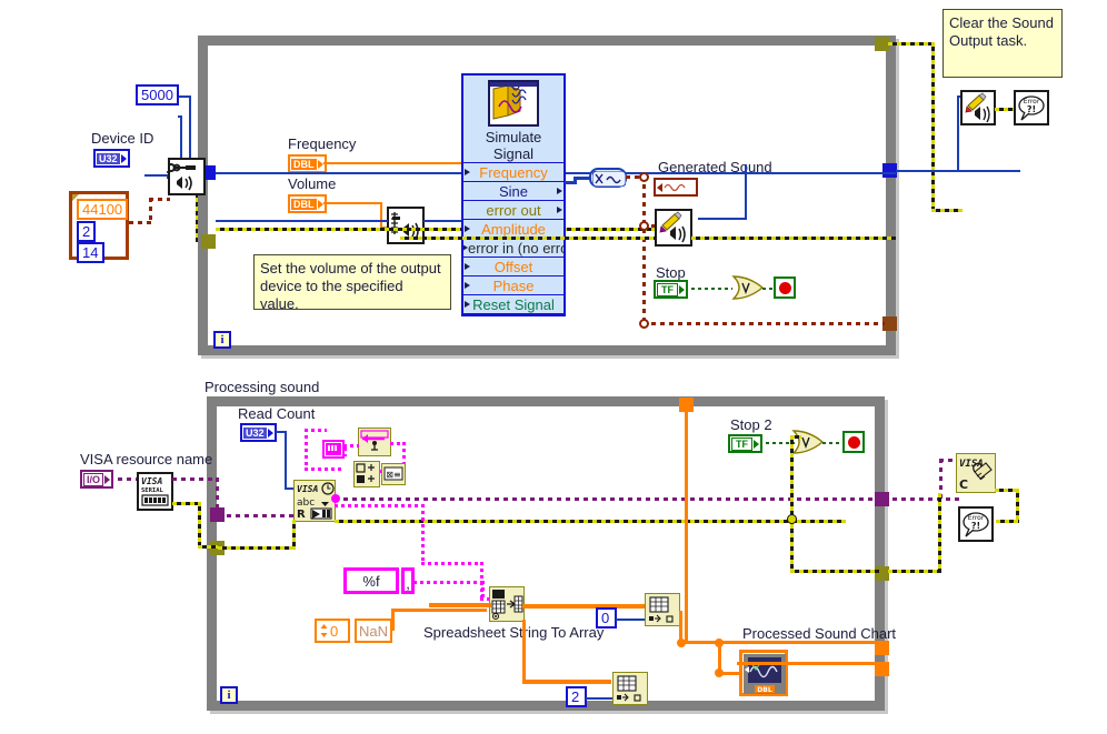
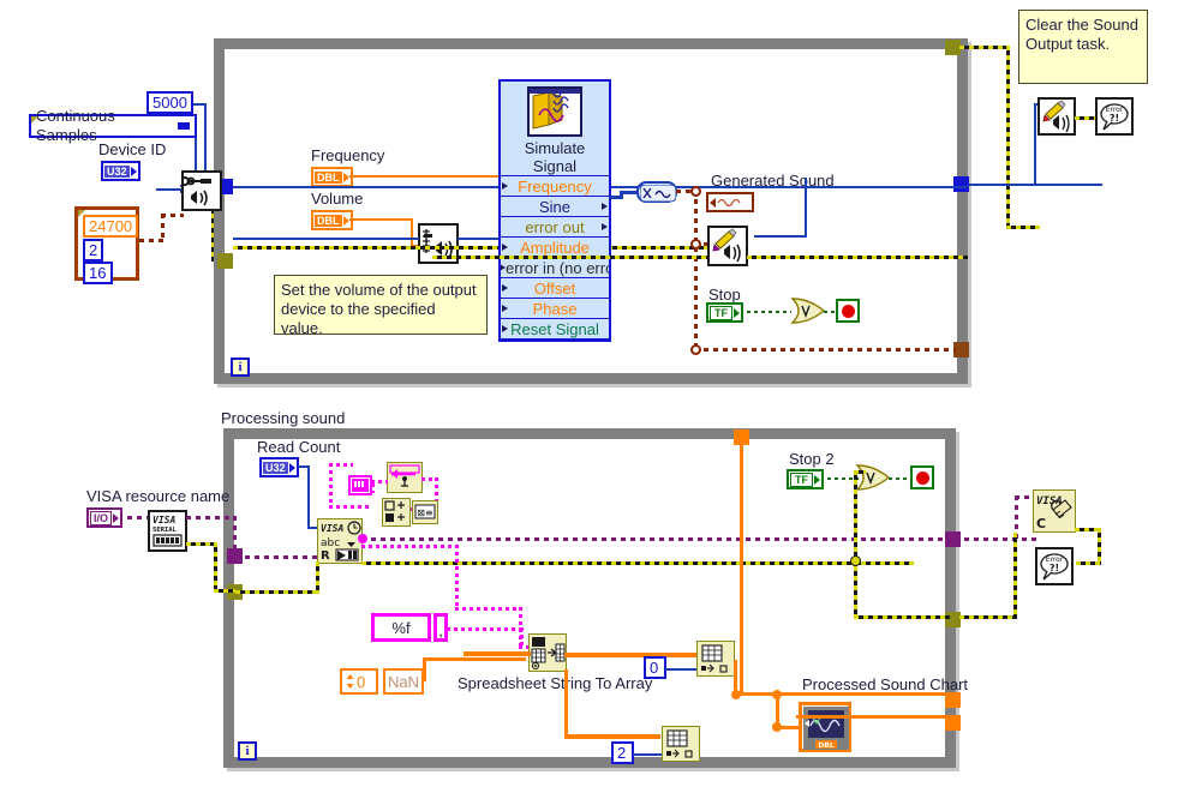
  i
  5000
+ Continuous Samples
  Device ID
  U32
- 44100
+ 24700
  2
- 14
+ 16
  Frequency
  DBL
  Volume
  DBL
  Simulate Signal
  Frequency
  Sine
  error out
  Amplitude
  error in (no err
  Offset
  Phase
  Reset Signal
  Generated Sund
  Stop
  TF
  ?!
  Clear the Sound
  Output task.
  Set the volume of the output
  device to the specified value.
  Processing sound
  i
  VISA resource name
  I/O
  VISA
  Read Count
  U32
  VISA
  abc
  R
  ⊠≡
  %f
  ,
  0
  NaN
  Spreadsheet Sting To Array
  0
  2
  Processed Sound Chart
  Stop 2
  TF
  VIS
  C
  ?!
